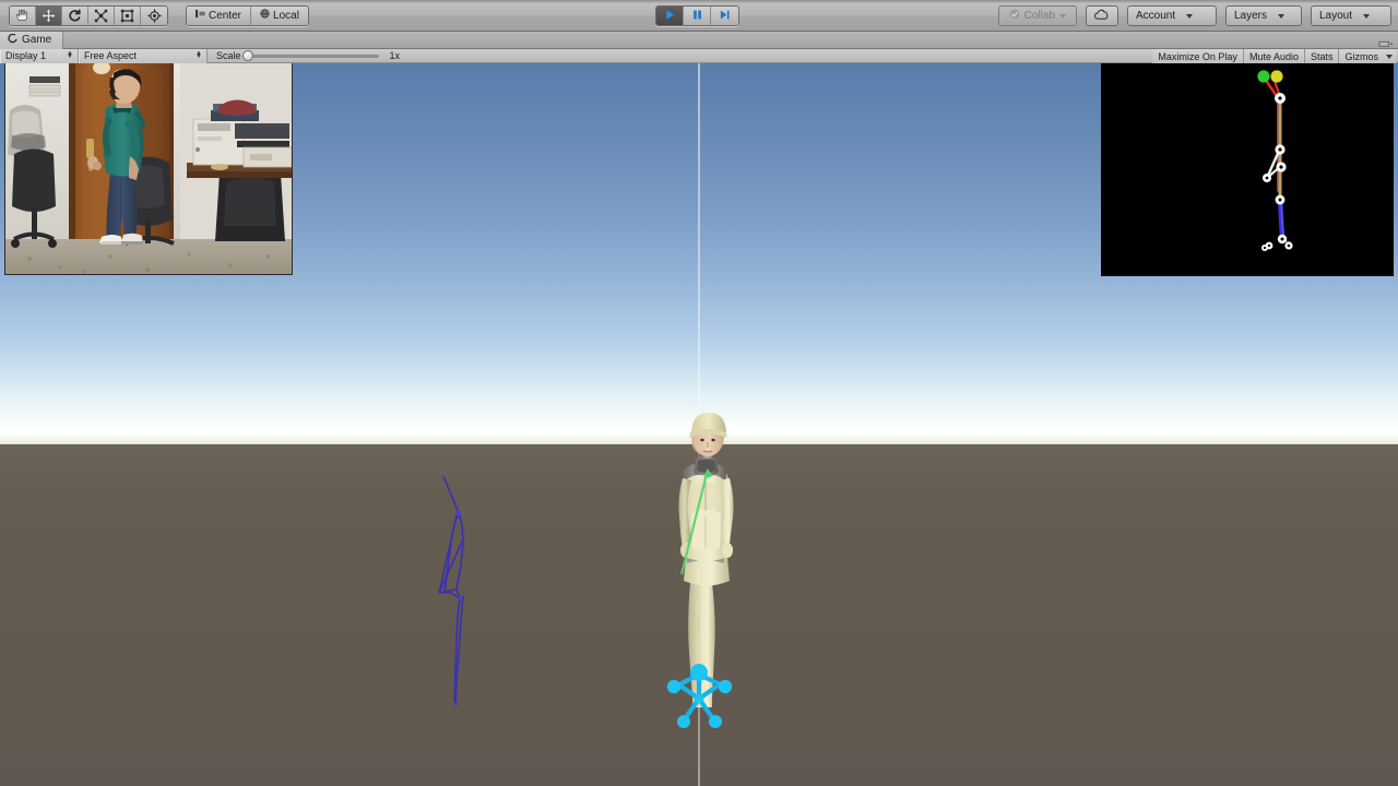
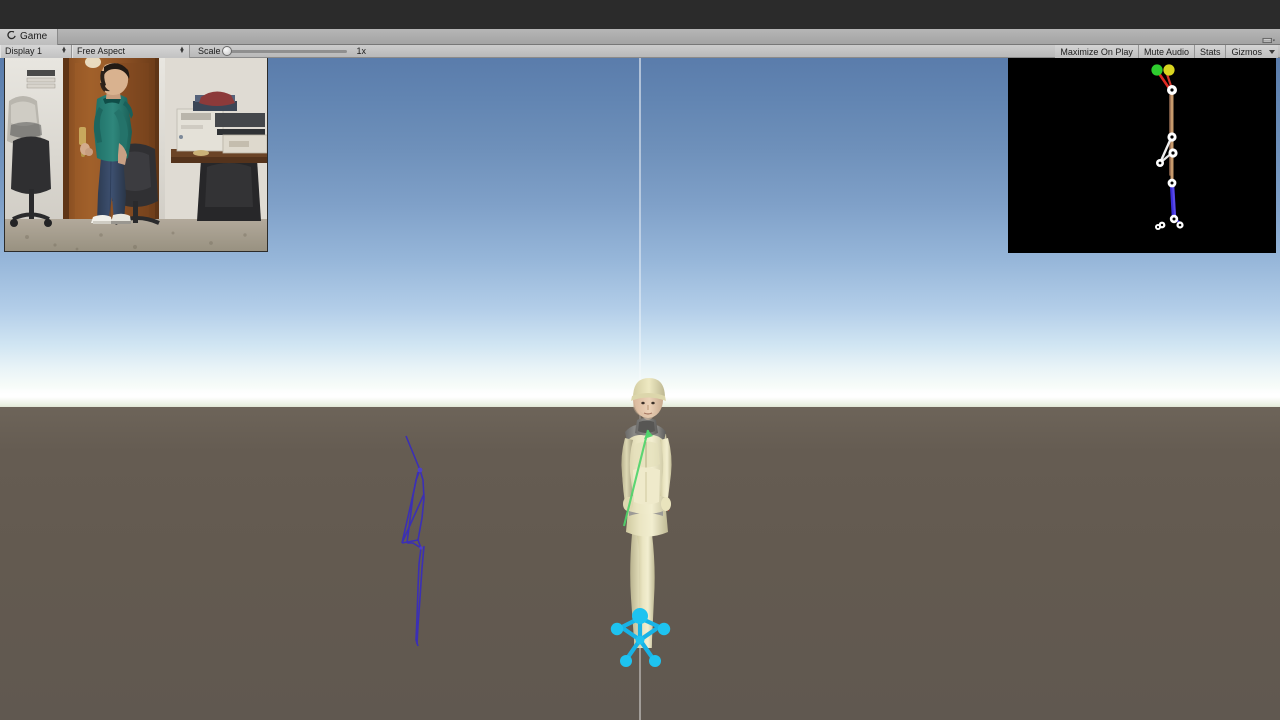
- Center
- Local
- Collab
- Account
- Layers
- Layout
  Game
  Display 1
  Free Aspect
  Scale
  1x
  Maximize On Play
  Mute Audio
  Stats
  Gizmos
